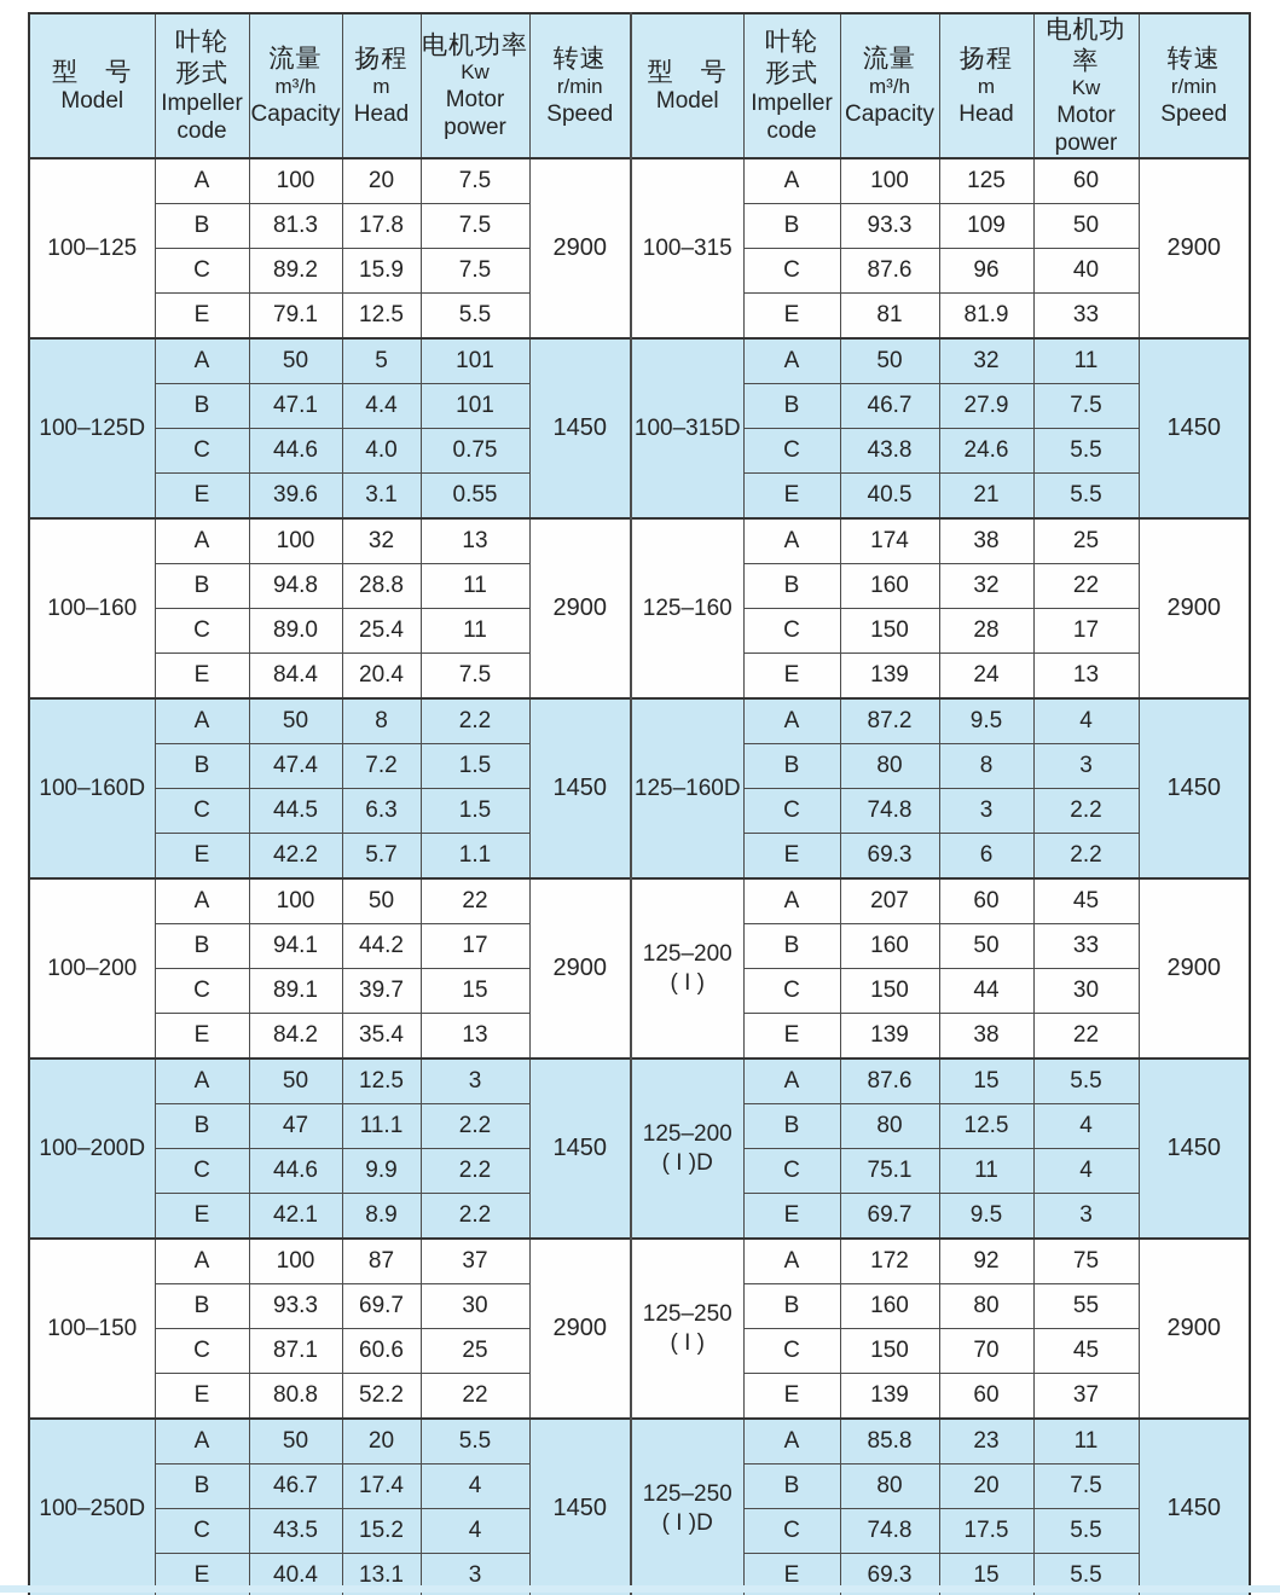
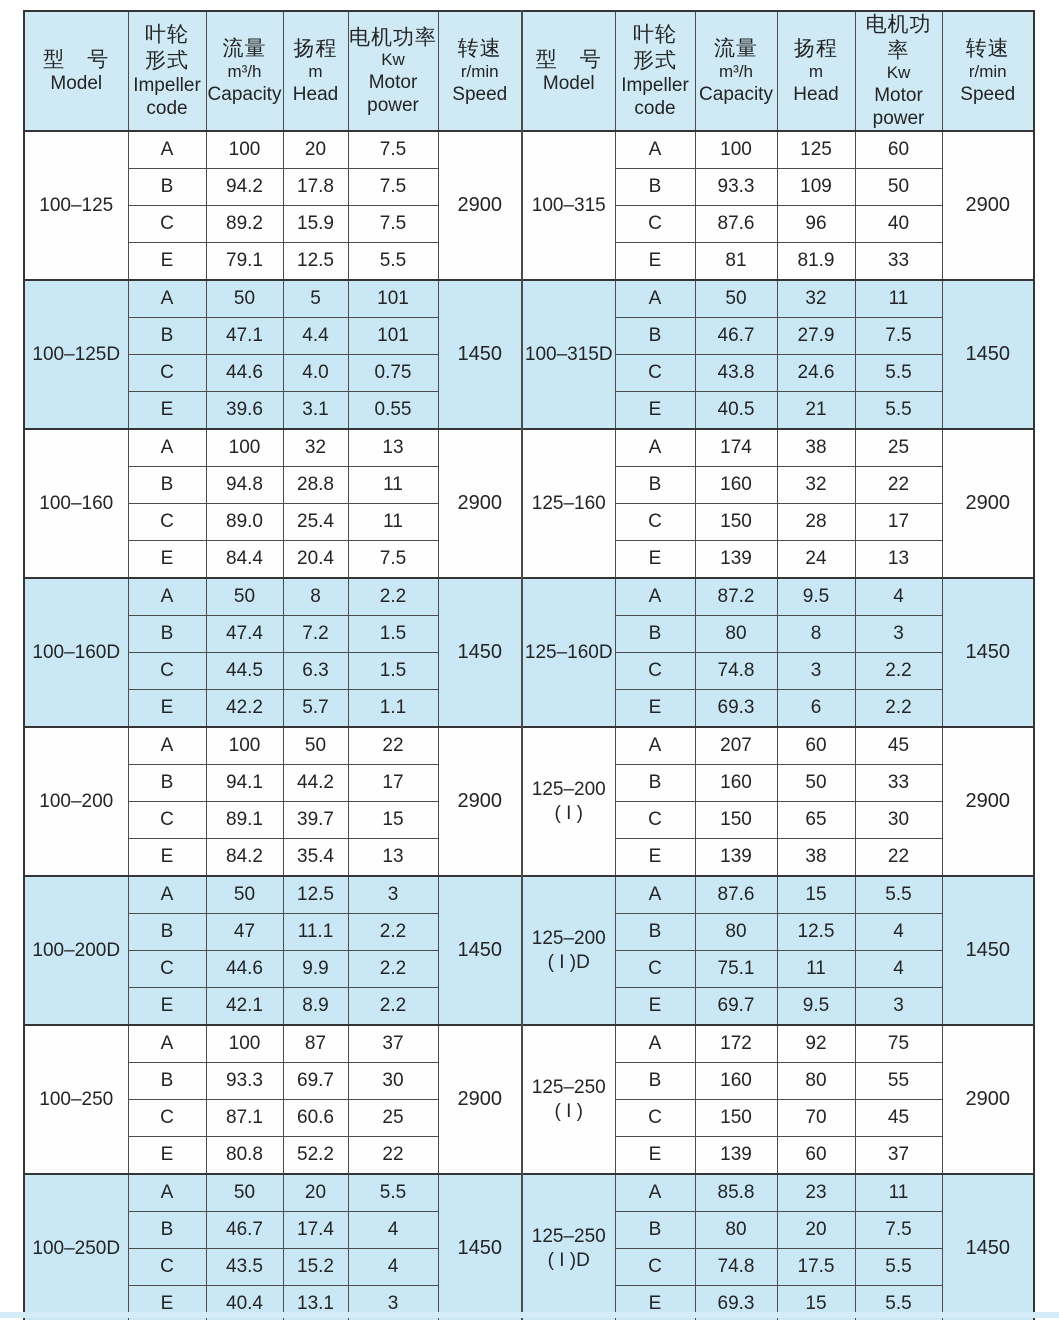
  型 号 Model	叶轮 形式 Impeller code	流量 m³/h Capacity	扬程 m Head	电机功率 Kw Motor power	转速 r/min Speed	型 号 Model	叶轮 形式 Impeller code	流量 m³/h Capacity	扬程 m Head	电机功率 Kw Motor power	转速 r/min Speed
  100–125	A	100	20	7.5	2900	100–315	A	100	125	60	2900
- B	81.3	17.8	7.5	B	93.3	109	50
+ B	94.2	17.8	7.5	B	93.3	109	50
  C	89.2	15.9	7.5	C	87.6	96	40
  E	79.1	12.5	5.5	E	81	81.9	33
  100–125D	A	50	5	101	1450	100–315D	A	50	32	11	1450
  B	47.1	4.4	101	B	46.7	27.9	7.5
  C	44.6	4.0	0.75	C	43.8	24.6	5.5
  E	39.6	3.1	0.55	E	40.5	21	5.5
  100–160	A	100	32	13	2900	125–160	A	174	38	25	2900
  B	94.8	28.8	11	B	160	32	22
  C	89.0	25.4	11	C	150	28	17
  E	84.4	20.4	7.5	E	139	24	13
  100–160D	A	50	8	2.2	1450	125–160D	A	87.2	9.5	4	1450
  B	47.4	7.2	1.5	B	80	8	3
  C	44.5	6.3	1.5	C	74.8	3	2.2
  E	42.2	5.7	1.1	E	69.3	6	2.2
  100–200	A	100	50	22	2900	125–200 ( I )	A	207	60	45	2900
  B	94.1	44.2	17	B	160	50	33
- C	89.1	39.7	15	C	150	44	30
+ C	89.1	39.7	15	C	150	65	30
  E	84.2	35.4	13	E	139	38	22
  100–200D	A	50	12.5	3	1450	125–200 ( I )D	A	87.6	15	5.5	1450
  B	47	11.1	2.2	B	80	12.5	4
  C	44.6	9.9	2.2	C	75.1	11	4
  E	42.1	8.9	2.2	E	69.7	9.5	3
- 100–150	A	100	87	37	2900	125–250 ( I )	A	172	92	75	2900
+ 100–250	A	100	87	37	2900	125–250 ( I )	A	172	92	75	2900
  B	93.3	69.7	30	B	160	80	55
  C	87.1	60.6	25	C	150	70	45
  E	80.8	52.2	22	E	139	60	37
  100–250D	A	50	20	5.5	1450	125–250 ( I )D	A	85.8	23	11	1450
  B	46.7	17.4	4	B	80	20	7.5
  C	43.5	15.2	4	C	74.8	17.5	5.5
  E	40.4	13.1	3	E	69.3	15	5.5
